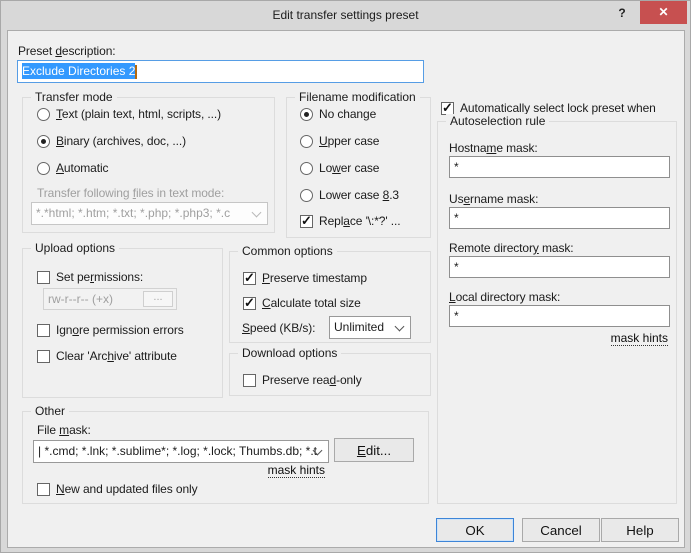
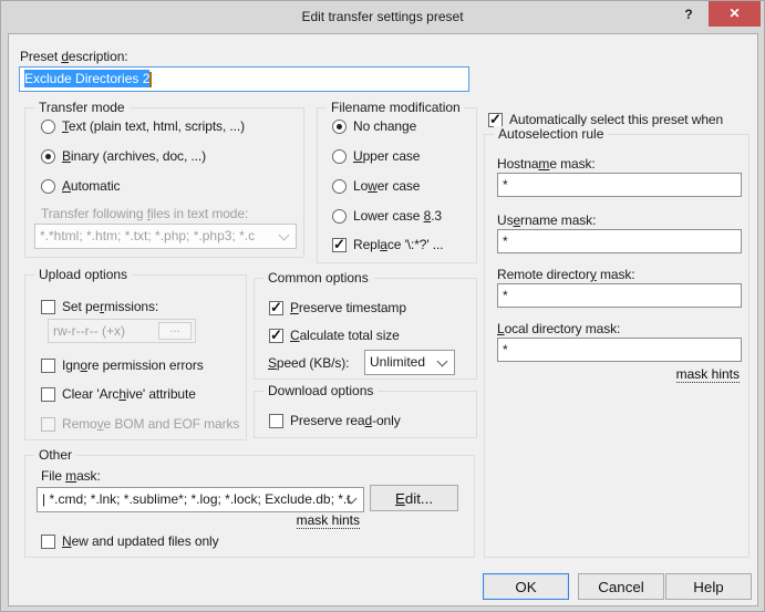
  Edit transfer settings preset
  ?
  ✕
  Preset description:
  Exclude Directories 2
  Transfer mode
  Text (plain text, html, scripts, ...)
  Binary (archives, doc, ...)
  Automatic
  Transfer following files in text mode:
  *.*html; *.htm; *.txt; *.php; *.php3; *.c
  Filename modification
  No change
  Upper case
  Lower case
  Lower case 8.3
  ✓
  Replace '\:*?' ...
  ✓
- Automatically select lock preset when
+ Automatically select this preset when
  Autoselection rule
  Hostname mask:
  *
  Username mask:
  *
  Remote directory mask:
  *
  Local directory mask:
  *
  mask hints
  Upload options
  Set permissions:
  rw-r--r-- (+x)
  ...
  Ignore permission errors
  Clear 'Archive' attribute
+ Remove BOM and EOF marks
  Common options
  ✓
  Preserve timestamp
  ✓
  Calculate total size
  Speed (KB/s):
  Unlimited
  Download options
  Preserve read-only
  Other
  File mask:
- | *.cmd; *.lnk; *.sublime*; *.log; *.lock; Thumbs.db; *.t
+ | *.cmd; *.lnk; *.sublime*; *.log; *.lock; Exclude.db; *.t
  Edit...
  mask hints
  New and updated files only
  OK
  Cancel
  Help
